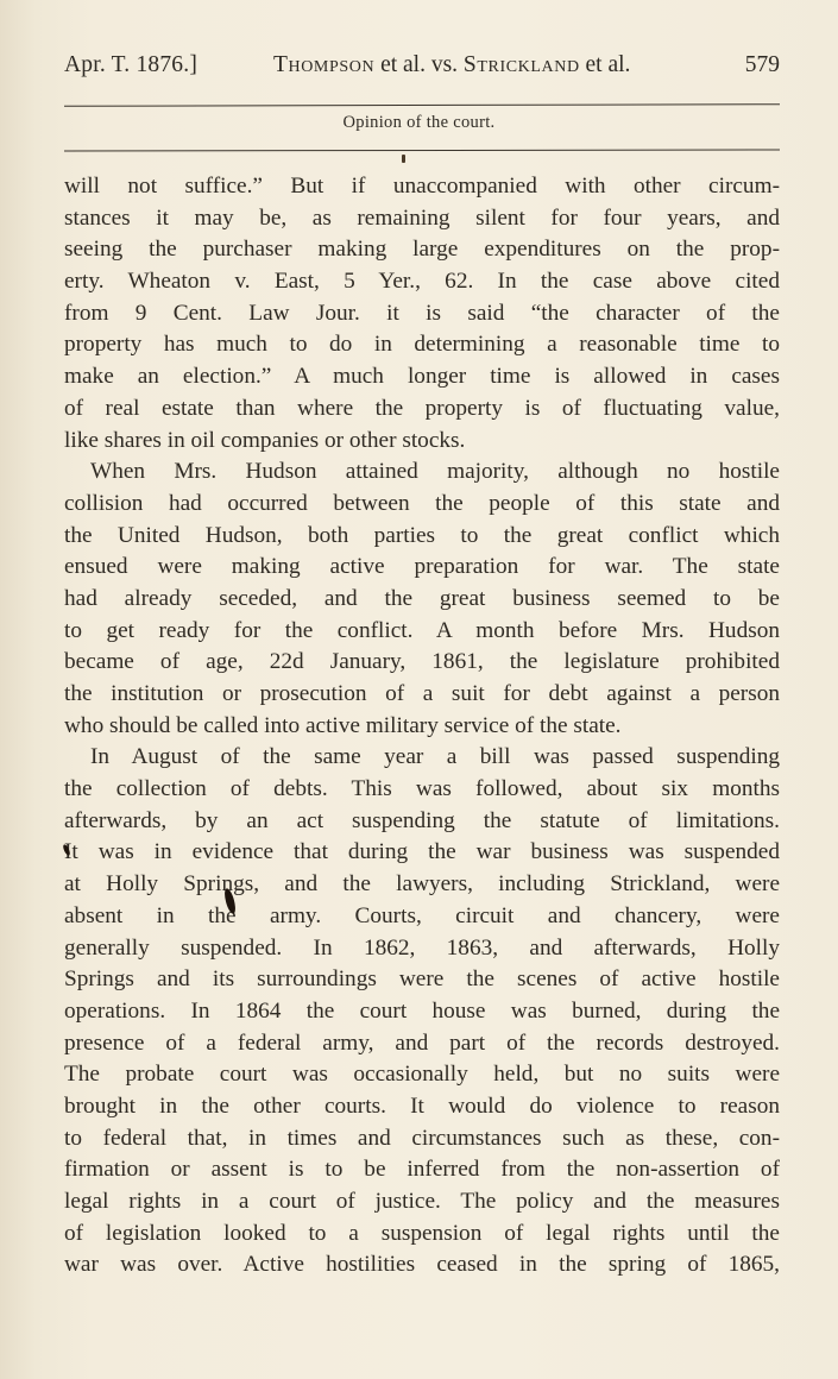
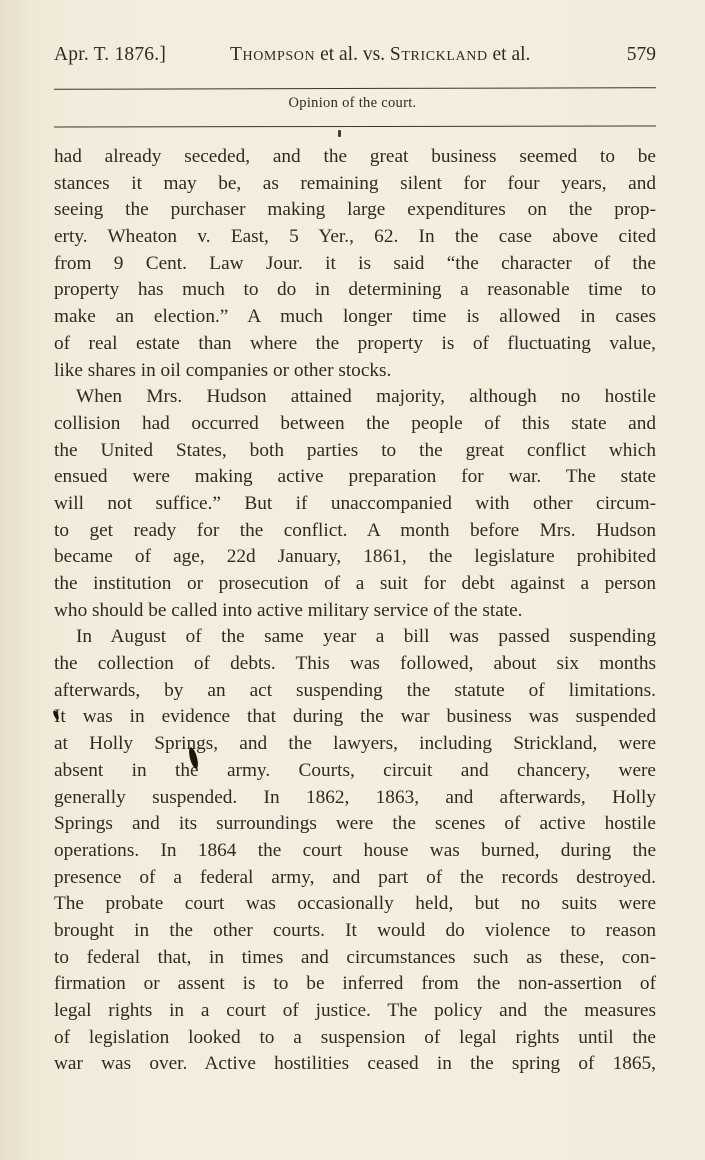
  Apr. T. 1876.]
  Thompson et al. vs. Strickland et al.
  579
  Opinion of the court.
- will not suffice.” But if unaccompanied with other circum-
+ had already seceded, and the great business seemed to be
  stances it may be, as remaining silent for four years, and
  seeing the purchaser making large expenditures on the prop-
  erty. Wheaton v. East, 5 Yer., 62. In the case above cited
  from 9 Cent. Law Jour. it is said “the character of the
  property has much to do in determining a reasonable time to
  make an election.” A much longer time is allowed in cases
  of real estate than where the property is of fluctuating value,
  like shares in oil companies or other stocks.
  When Mrs. Hudson attained majority, although no hostile
  collision had occurred between the people of this state and
- the United Hudson, both parties to the great conflict which
+ the United States, both parties to the great conflict which
  ensued were making active preparation for war. The state
- had already seceded, and the great business seemed to be
+ will not suffice.” But if unaccompanied with other circum-
  to get ready for the conflict. A month before Mrs. Hudson
  became of age, 22d January, 1861, the legislature prohibited
  the institution or prosecution of a suit for debt against a person
  who should be called into active military service of the state.
  In August of the same year a bill was passed suspending
  the collection of debts. This was followed, about six months
  afterwards, by an act suspending the statute of limitations.
  t was in evidence that during the war business was suspended
  at Holly Springs, and the lawyers, including Strickland, were
  absent in the army. Courts, circuit and chancery, were
  generally suspended. In 1862, 1863, and afterwards, Holly
  Springs and its surroundings were the scenes of active hostile
  operations. In 1864 the court house was burned, during the
  presence of a federal army, and part of the records destroyed.
  The probate court was occasionally held, but no suits were
  brought in the other courts. It would do violence to reason
  to federal that, in times and circumstances such as these, con-
  firmation or assent is to be inferred from the non-assertion of
  legal rights in a court of justice. The policy and the measures
  of legislation looked to a suspension of legal rights until the
  war was over. Active hostilities ceased in the spring of 1865,
